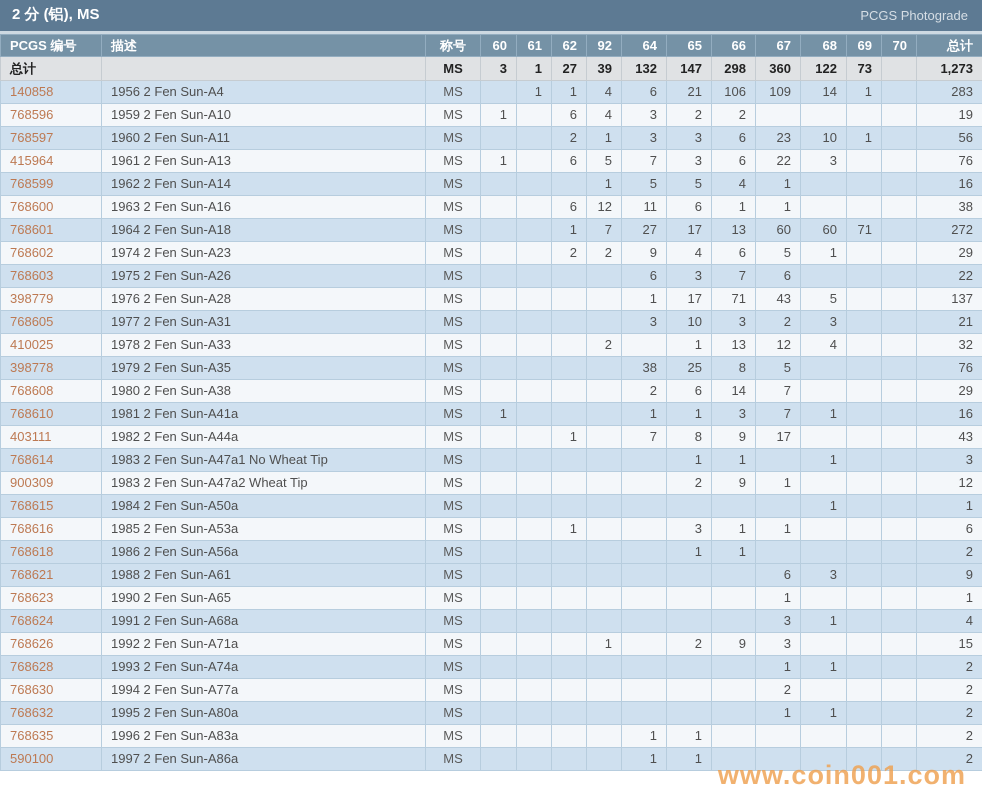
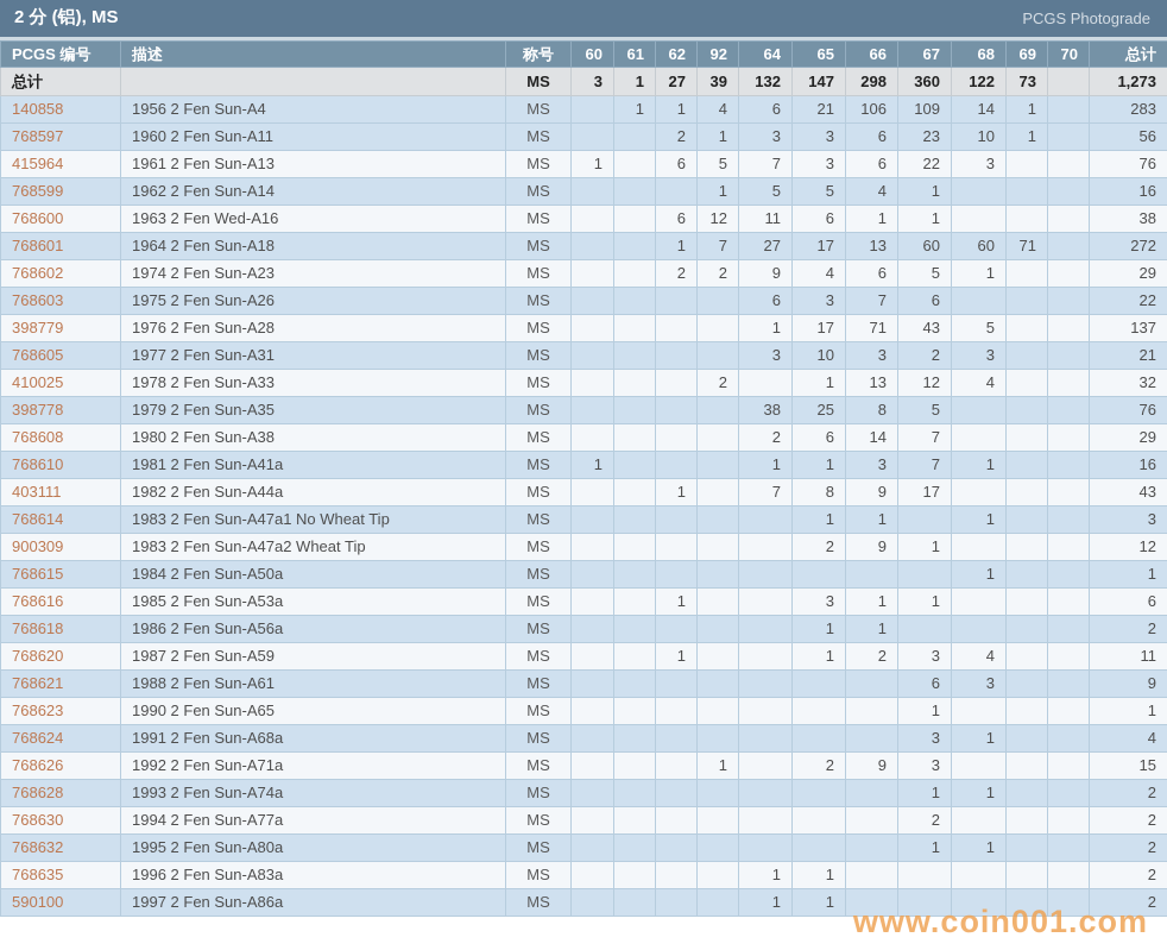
  2 分 (铝), MS
  PCGS Photograde
  PCGS 编号	描述	称号	60	61	62	92	64	65	66	67	68	69	70	总计
  总计		MS	3	1	27	39	132	147	298	360	122	73		1,273
  140858	1956 2 Fen Sun-A4	MS		1	1	4	6	21	106	109	14	1		283
- 768596	1959 2 Fen Sun-A10	MS	1		6	4	3	2	2					19
  768597	1960 2 Fen Sun-A11	MS			2	1	3	3	6	23	10	1		56
  415964	1961 2 Fen Sun-A13	MS	1		6	5	7	3	6	22	3			76
  768599	1962 2 Fen Sun-A14	MS				1	5	5	4	1				16
- 768600	1963 2 Fen Sun-A16	MS			6	12	11	6	1	1				38
+ 768600	1963 2 Fen Wed-A16	MS			6	12	11	6	1	1				38
  768601	1964 2 Fen Sun-A18	MS			1	7	27	17	13	60	60	71		272
  768602	1974 2 Fen Sun-A23	MS			2	2	9	4	6	5	1			29
  768603	1975 2 Fen Sun-A26	MS					6	3	7	6				22
  398779	1976 2 Fen Sun-A28	MS					1	17	71	43	5			137
  768605	1977 2 Fen Sun-A31	MS					3	10	3	2	3			21
  410025	1978 2 Fen Sun-A33	MS				2		1	13	12	4			32
  398778	1979 2 Fen Sun-A35	MS					38	25	8	5				76
  768608	1980 2 Fen Sun-A38	MS					2	6	14	7				29
  768610	1981 2 Fen Sun-A41a	MS	1				1	1	3	7	1			16
  403111	1982 2 Fen Sun-A44a	MS			1		7	8	9	17				43
  768614	1983 2 Fen Sun-A47a1 No Wheat Tip	MS						1	1		1			3
  900309	1983 2 Fen Sun-A47a2 Wheat Tip	MS						2	9	1				12
  768615	1984 2 Fen Sun-A50a	MS									1			1
  768616	1985 2 Fen Sun-A53a	MS			1			3	1	1				6
  768618	1986 2 Fen Sun-A56a	MS						1	1					2
+ 768620	1987 2 Fen Sun-A59	MS			1			1	2	3	4			11
  768621	1988 2 Fen Sun-A61	MS								6	3			9
  768623	1990 2 Fen Sun-A65	MS								1				1
  768624	1991 2 Fen Sun-A68a	MS								3	1			4
  768626	1992 2 Fen Sun-A71a	MS				1		2	9	3				15
  768628	1993 2 Fen Sun-A74a	MS								1	1			2
  768630	1994 2 Fen Sun-A77a	MS								2				2
  768632	1995 2 Fen Sun-A80a	MS								1	1			2
  768635	1996 2 Fen Sun-A83a	MS					1	1						2
  590100	1997 2 Fen Sun-A86a	MS					1	1						2
  www.coin001.com
